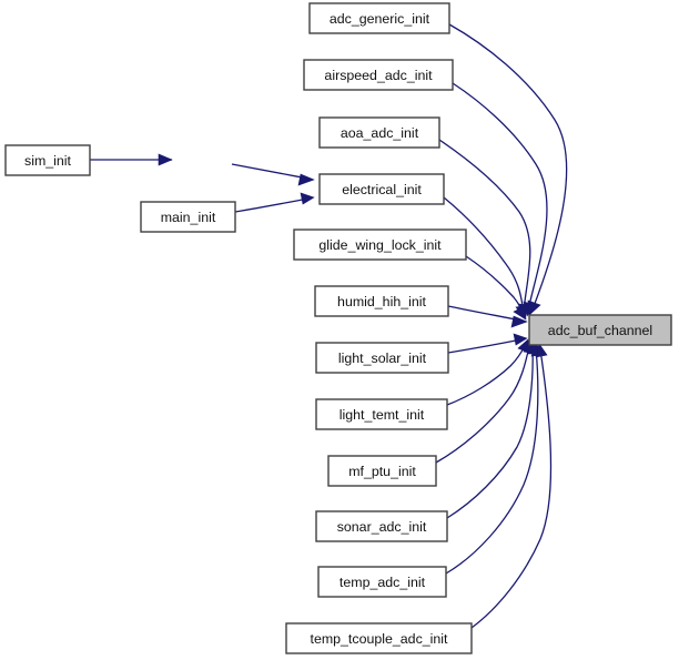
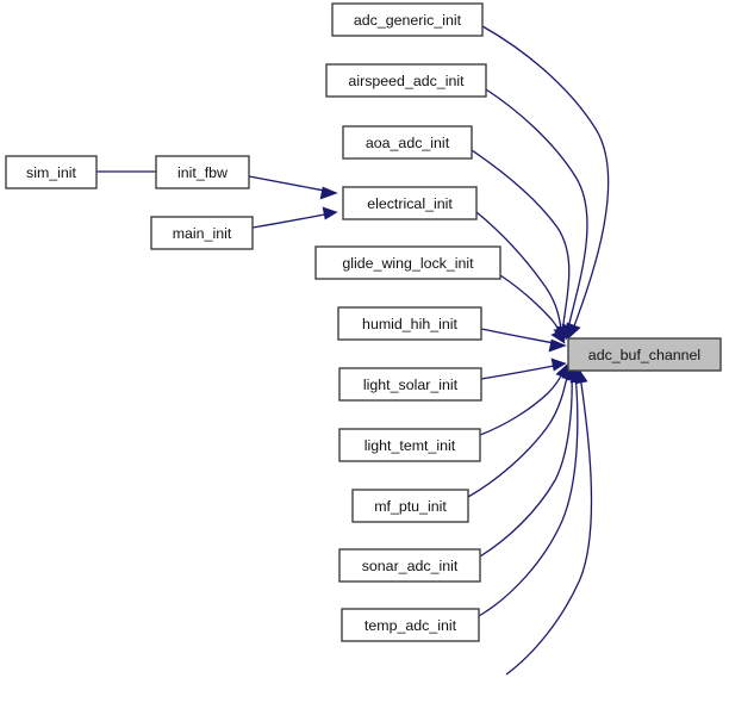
  sim_init
+ init_fbw
  main_init
  adc_generic_init
  airspeed_adc_init
  aoa_adc_init
  electrical_init
  glide_wing_lock_init
  humid_hih_init
  light_solar_init
  light_temt_init
  mf_ptu_init
  sonar_adc_init
  temp_adc_init
- temp_tcouple_adc_init
  adc_buf_channel
